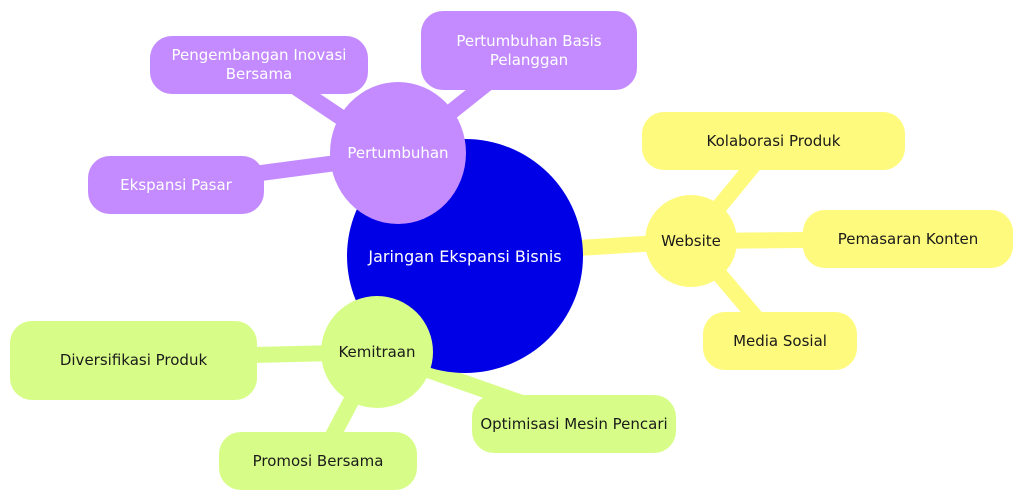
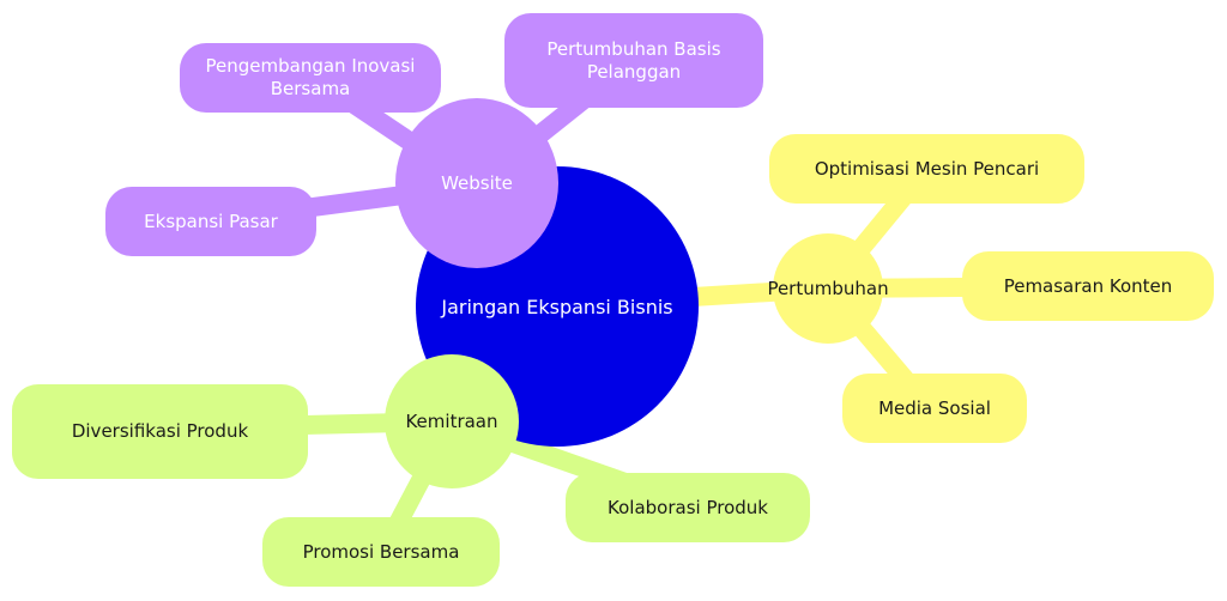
  Jaringan Ekspansi Bisnis
- Pertumbuhan
+ Website
  Pengembangan Inovasi Bersama
  Pertumbuhan Basis Pelanggan
  Ekspansi Pasar
- Website
+ Pertumbuhan
- Kolaborasi Produk
+ Optimisasi Mesin Pencari
  Pemasaran Konten
  Media Sosial
  Kemitraan
  Diversifikasi Produk
- Optimisasi Mesin Pencari
+ Kolaborasi Produk
  Promosi Bersama
